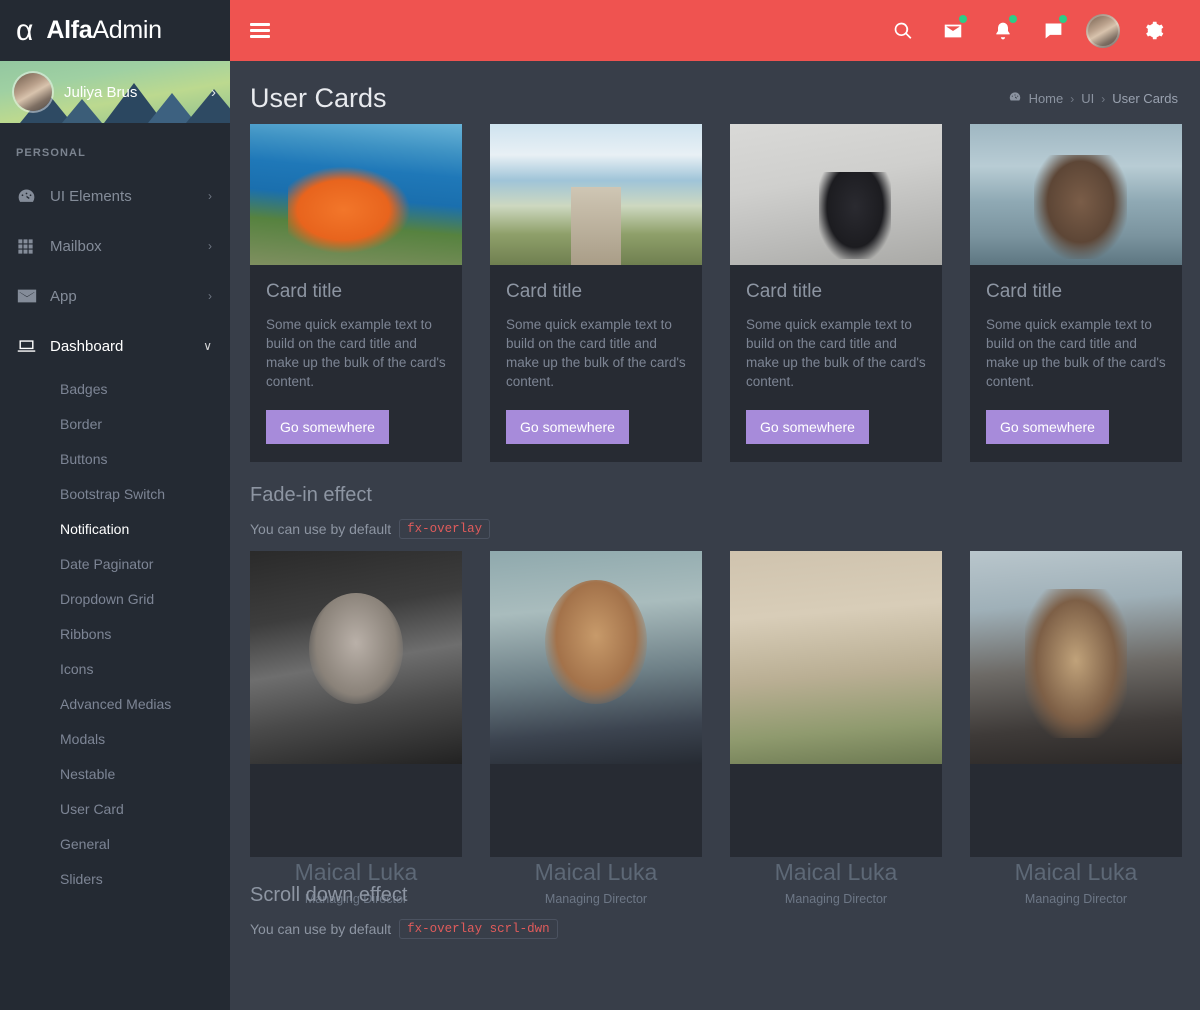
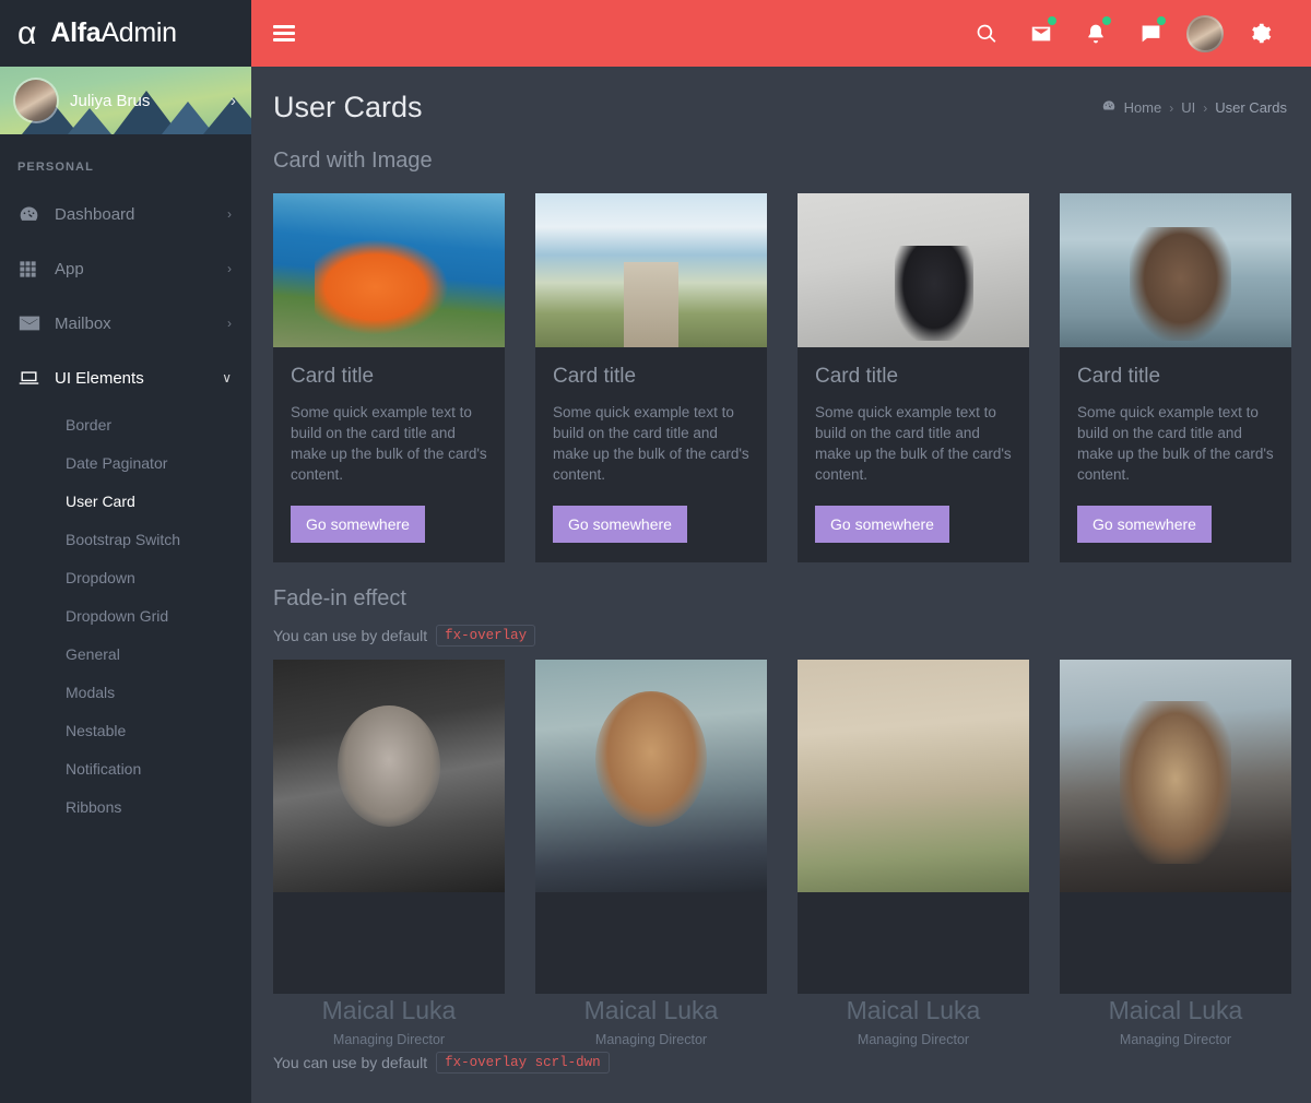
  α
  AlfaAdmin
  Juliya Brus
  ›
  PERSONAL
- UI Elements
+ Dashboard
  ›
- Mailbox
+ App
  ›
- App
+ Mailbox
  ›
- Dashboard
+ UI Elements
  ∨
- Badges
  Border
- Buttons
- Bootstrap Switch
+ Date Paginator
- Notification
+ User Card
- Date Paginator
+ Bootstrap Switch
+ Dropdown
  Dropdown Grid
- Ribbons
+ General
- Icons
- Advanced Medias
  Modals
  Nestable
- User Card
+ Notification
- General
+ Ribbons
- Sliders
  User Cards
  Home
  ›
  UI
  ›
  User Cards
+ Card with Image
  Card title
  Some quick example text to build on the card title and make up the bulk of the card's content.
  Go somewhere
  Card title
  Some quick example text to build on the card title and make up the bulk of the card's content.
  Go somewhere
  Card title
  Some quick example text to build on the card title and make up the bulk of the card's content.
  Go somewhere
  Card title
  Some quick example text to build on the card title and make up the bulk of the card's content.
  Go somewhere
  Fade-in effect
  You can use by default
  fx-overlay
  Maical Luka
  Managing Director
  Maical Luka
  Managing Director
  Maical Luka
  Managing Director
  Maical Luka
  Managing Director
- Scroll down effect
  You can use by default
  fx-overlay scrl-dwn
